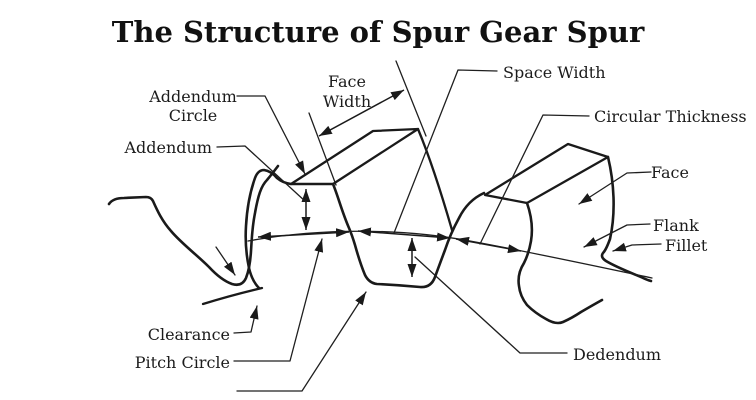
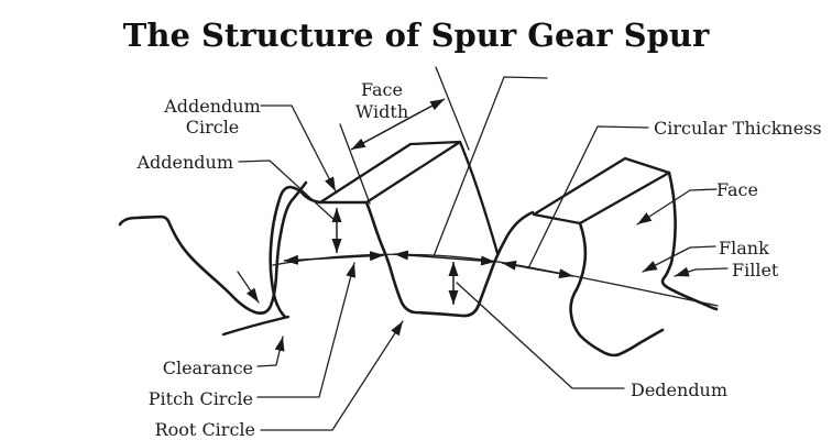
  The Structure of Spur Gear Spur
  Addendum
  Circle
  Addendum
  Face
  Width
- Space Width
  Circular Thickness
  Face
  Flank
  Fillet
  Clearance
  Pitch Circle
+ Root Circle
  Dedendum
